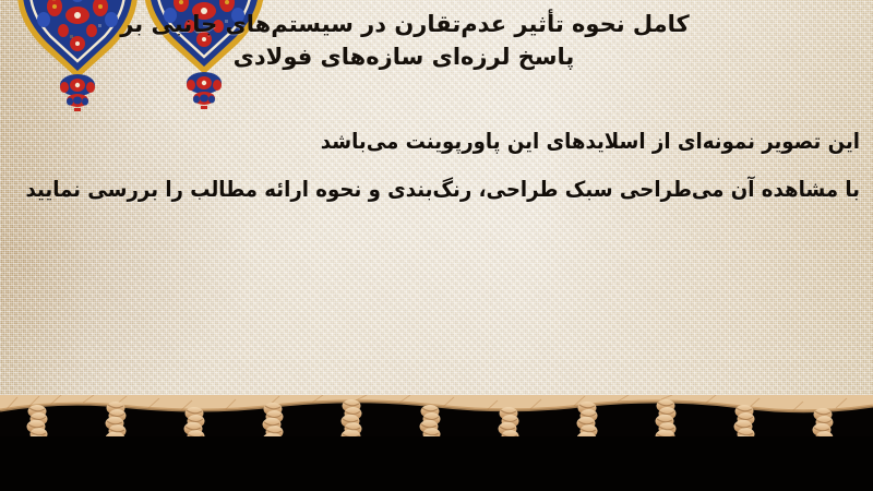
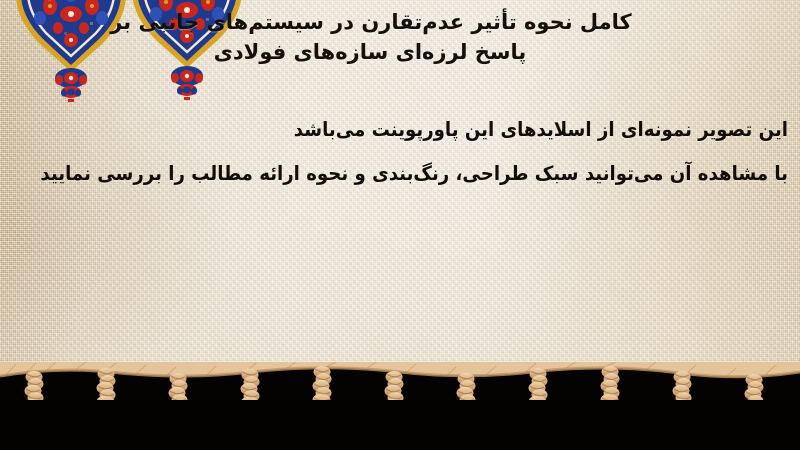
  کامل نحوه تأثیر عدم‌تقارن در سیستم‌های جانبی بر
  پاسخ لرزهای سازه‌های فولادی
  این تصویر نمونه‌ای از اسلایدهای این پاورپوینت می‌باشد
- با مشاهده آن می‌طراحی سبک طراحی، رنگ‌بندی و نحوه ارائه مطالب را بررسی نمایید
+ با مشاهده آن می‌توانید سبک طراحی، رنگ‌بندی و نحوه ارائه مطالب را بررسی نمایید
